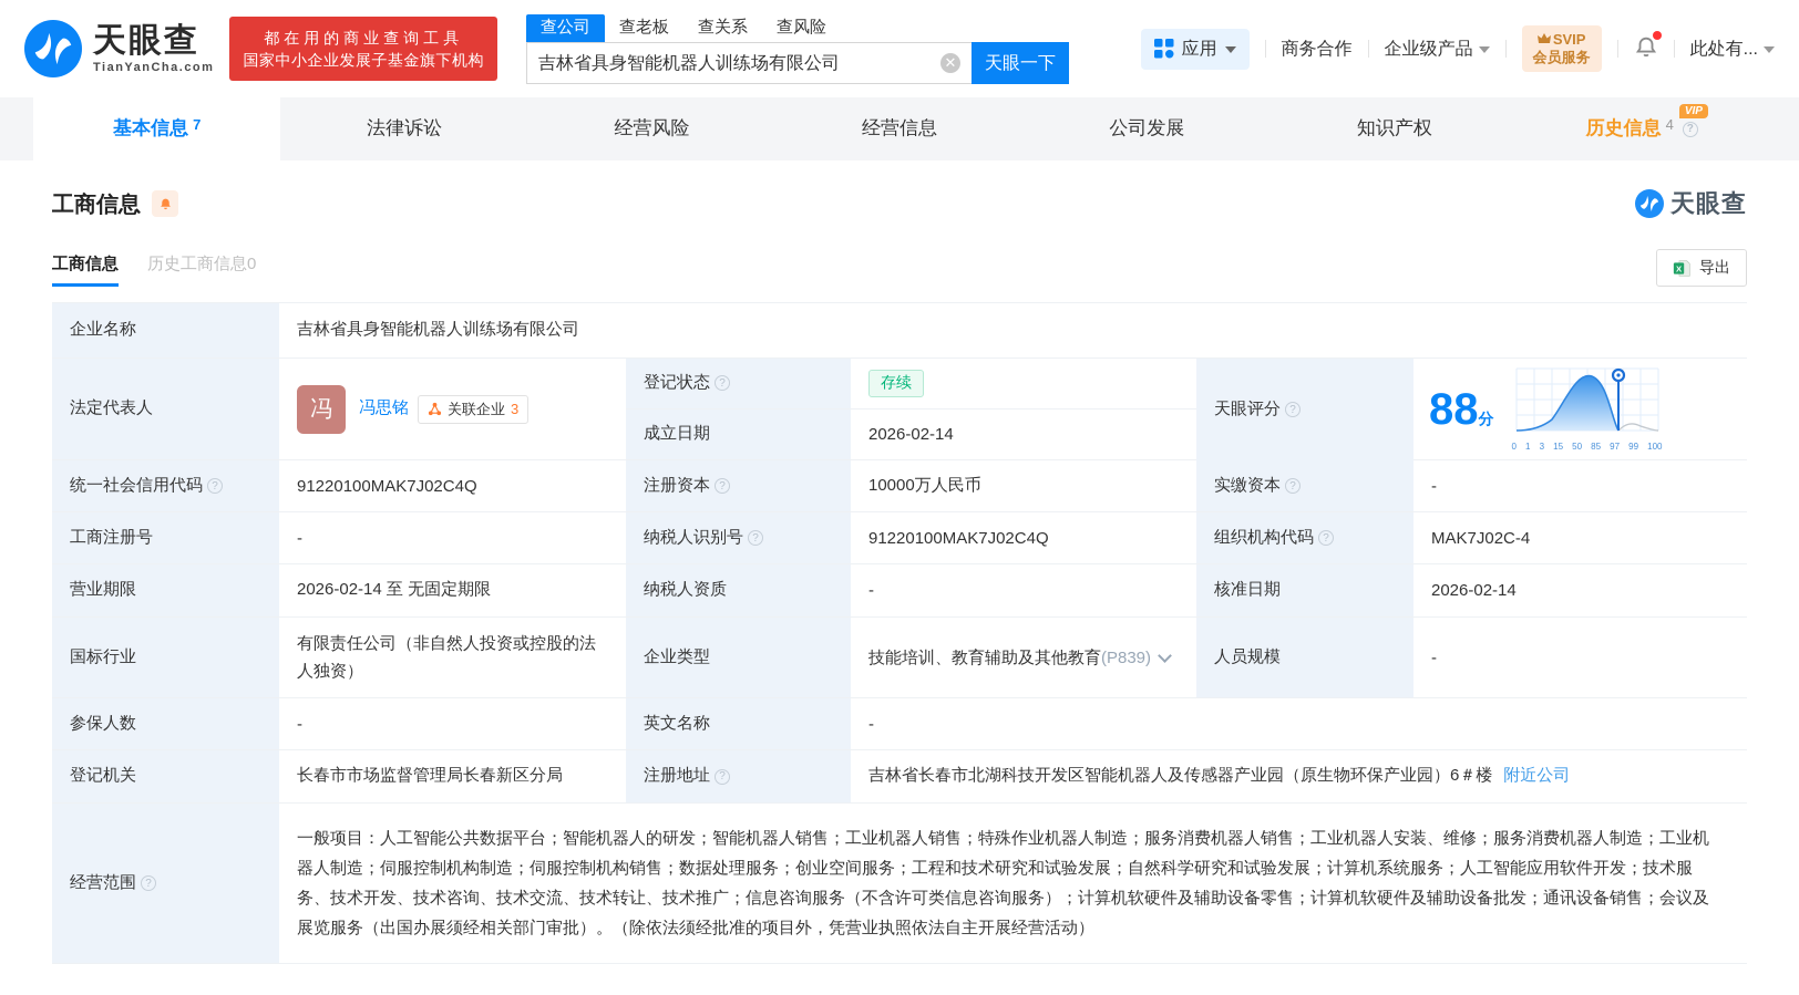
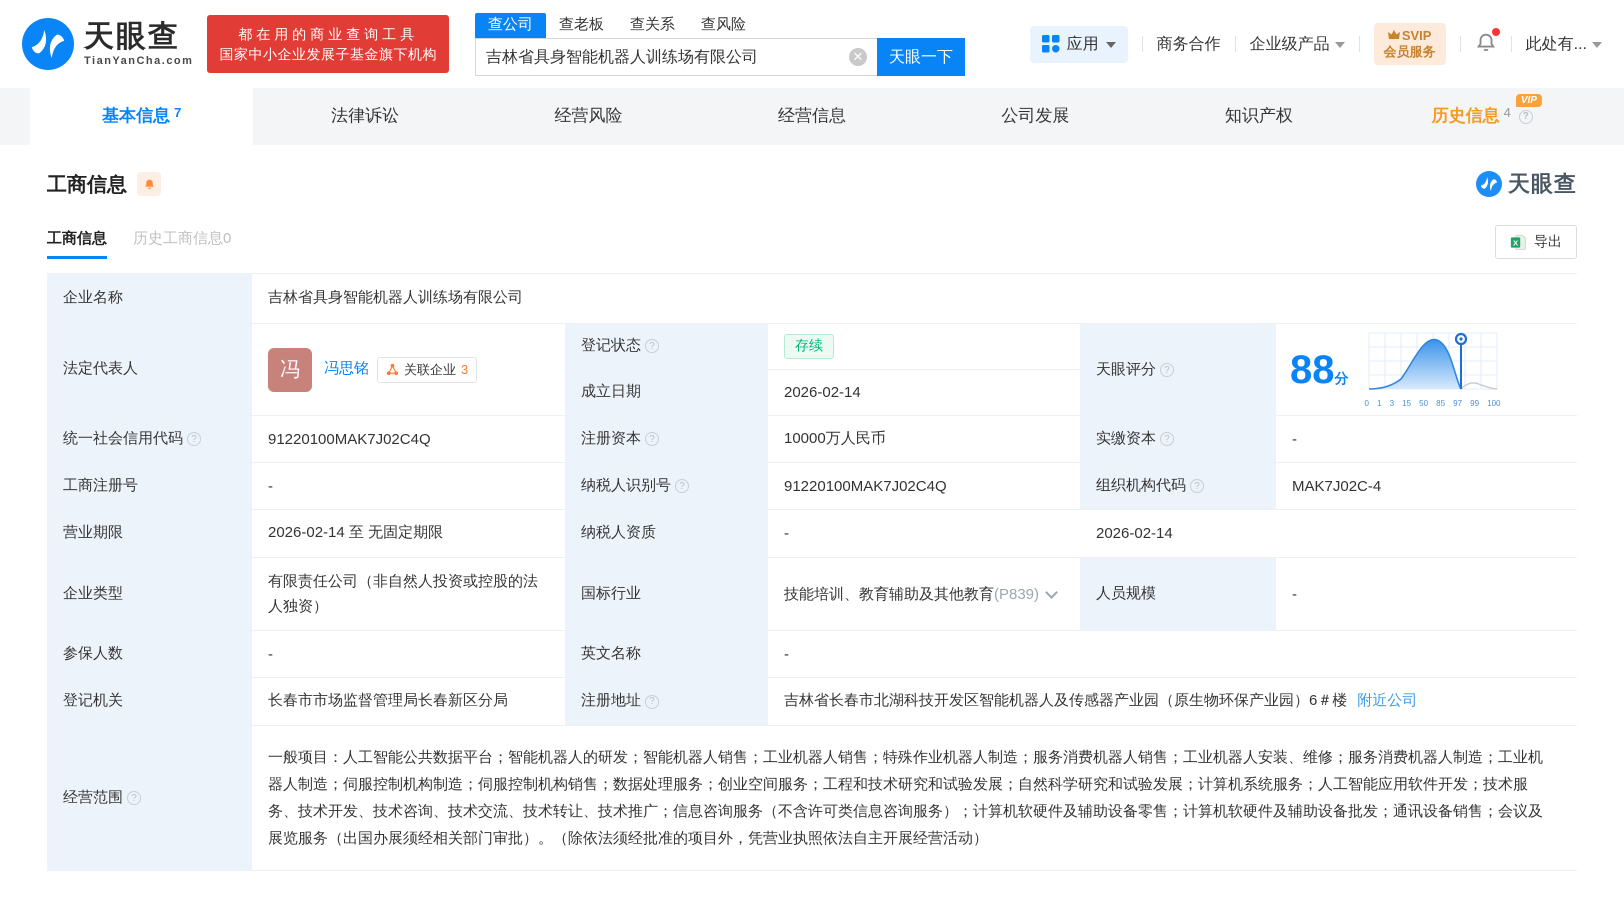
  天眼查
  TianYanCha.com
  都在用的商业查询工具
  国家中小企业发展子基金旗下机构
  查公司
  查老板
  查关系
  查风险
  吉林省具身智能机器人训练场有限公司
  ✕
  天眼一下
  应用
  商务合作
  企业级产品
  SVIP
  会员服务
  此处有...
  基本信息
  7
  法律诉讼
  经营风险
  经营信息
  公司发展
  知识产权
  VIP
  历史信息
  4
  工商信息
  天眼查
  工商信息
  历史工商信息0
  X
  导出
  企业名称
  吉林省具身智能机器人训练场有限公司
  法定代表人
  冯
  冯思铭
  关联企业
  3
  登记状态
  存续
  成立日期
  2026-02-14
  天眼评分
  88分
  0
  1
  3
  15
  50
  85
  97
  99
  100
  统一社会信用代码
  91220100MAK7J02C4Q
  注册资本
  10000万人民币
  实缴资本
  -
  工商注册号
  -
  纳税人识别号
  91220100MAK7J02C4Q
  组织机构代码
  MAK7J02C-4
  营业期限
  2026-02-14 至 无固定期限
  纳税人资质
  -
- 核准日期
  2026-02-14
- 国标行业
+ 企业类型
  有限责任公司（非自然人投资或控股的法人独资）
- 企业类型
+ 国标行业
  技能培训、教育辅助及其他教育
  (P839)
  人员规模
  -
  参保人数
  -
  英文名称
  -
  登记机关
  长春市市场监督管理局长春新区分局
  注册地址
  吉林省长春市北湖科技开发区智能机器人及传感器产业园（原生物环保产业园）6＃楼
  附近公司
  经营范围
  一般项目：人工智能公共数据平台；智能机器人的研发；智能机器人销售；工业机器人销售；特殊作业机器人制造；服务消费机器人销售；工业机器人安装、维修；服务消费机器人制造；工业机器人制造；伺服控制机构制造；伺服控制机构销售；数据处理服务；创业空间服务；工程和技术研究和试验发展；自然科学研究和试验发展；计算机系统服务；人工智能应用软件开发；技术服务、技术开发、技术咨询、技术交流、技术转让、技术推广；信息咨询服务（不含许可类信息咨询服务）；计算机软硬件及辅助设备零售；计算机软硬件及辅助设备批发；通讯设备销售；会议及展览服务（出国办展须经相关部门审批）。（除依法须经批准的项目外，凭营业执照依法自主开展经营活动）
